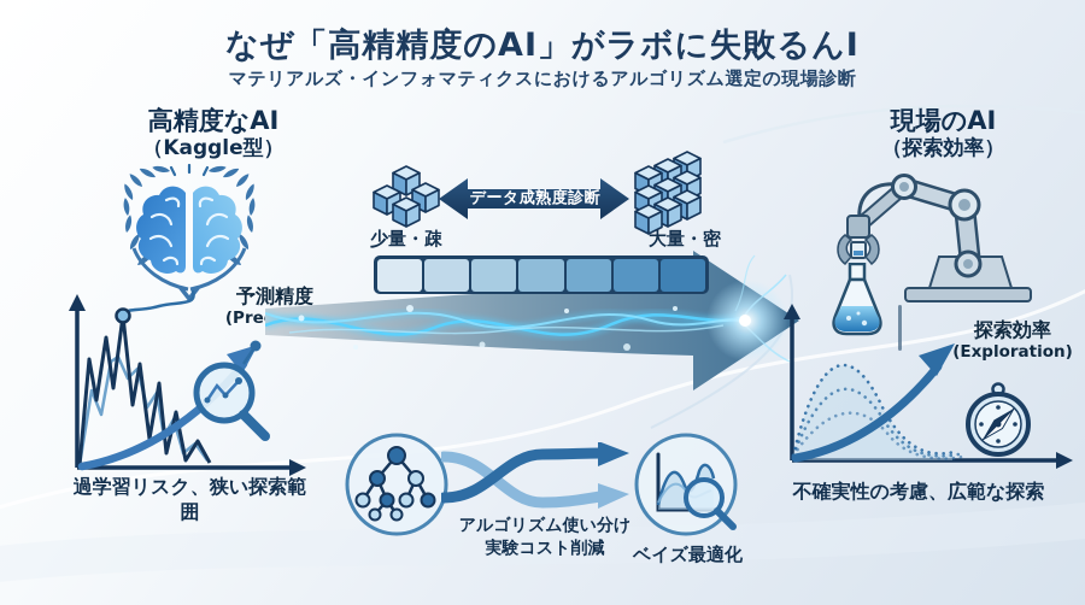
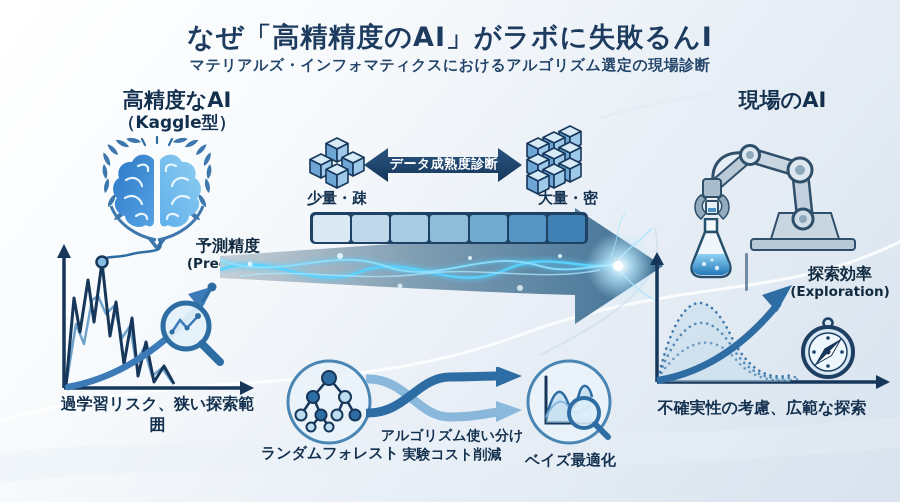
  なぜ「高精精度のAI」がラボに失敗るんI
  マテリアルズ・インフォマティクスにおけるアルゴリズム選定の現場診断
  高精度なAI
  （Kaggle型）
  予測精度
  過学習リスク、狭い探索範囲
  少量・疎
  データ成熟度診断
  大量・密
+ ランダムフォレスト
  アルゴリズム使い分け
  実験コスト削減
  ベイズ最適化
  現場のAI
- （探索効率）
  探索効率
  (Exploration)
  不確実性の考慮、広範な探索
